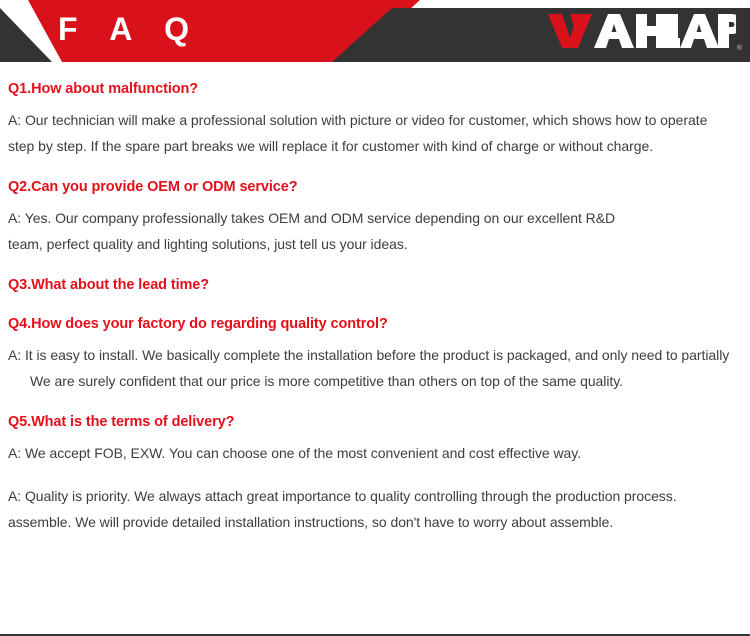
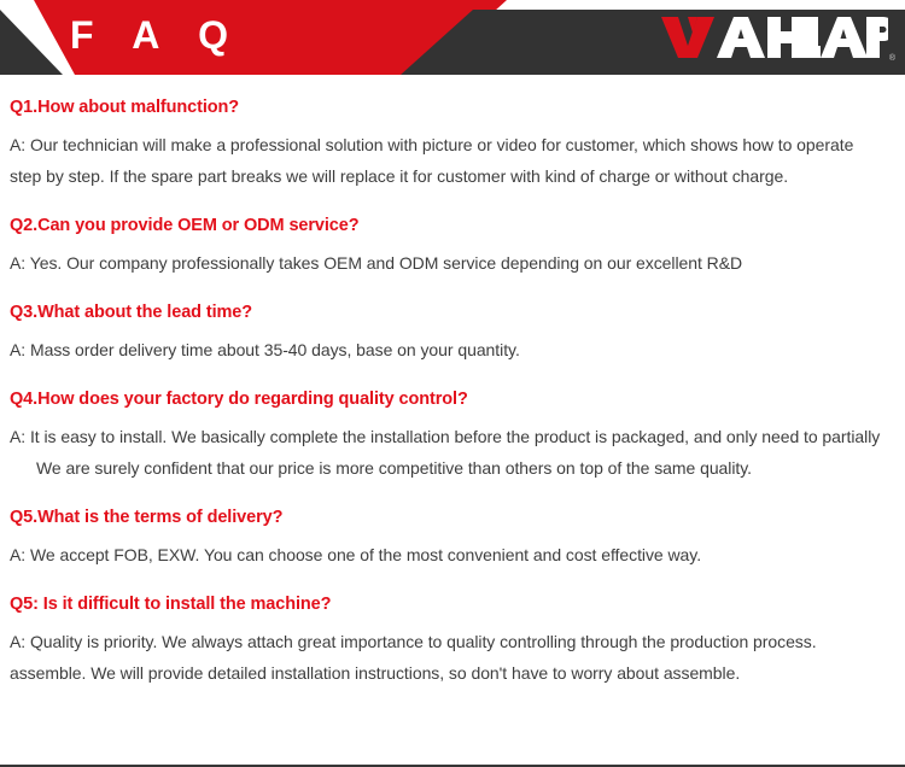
  F A Q
  Q1.How about malfunction?
  A: Our technician will make a professional solution with picture or video for customer, which shows how to operate
  step by step. If the spare part breaks we will replace it for customer with kind of charge or without charge.
  Q2.Can you provide OEM or ODM service?
  A: Yes. Our company professionally takes OEM and ODM service depending on our excellent R&D
- team, perfect quality and lighting solutions, just tell us your ideas.
  Q3.What about the lead time?
+ A: Mass order delivery time about 35-40 days, base on your quantity.
  Q4.How does your factory do regarding quality control?
  A: It is easy to install. We basically complete the installation before the product is packaged, and only need to partially
  We are surely confident that our price is more competitive than others on top of the same quality.
  Q5.What is the terms of delivery?
  A: We accept FOB, EXW. You can choose one of the most convenient and cost effective way.
+ Q5: Is it difficult to install the machine?
  A: Quality is priority. We always attach great importance to quality controlling through the production process.
  assemble. We will provide detailed installation instructions, so don't have to worry about assemble.
